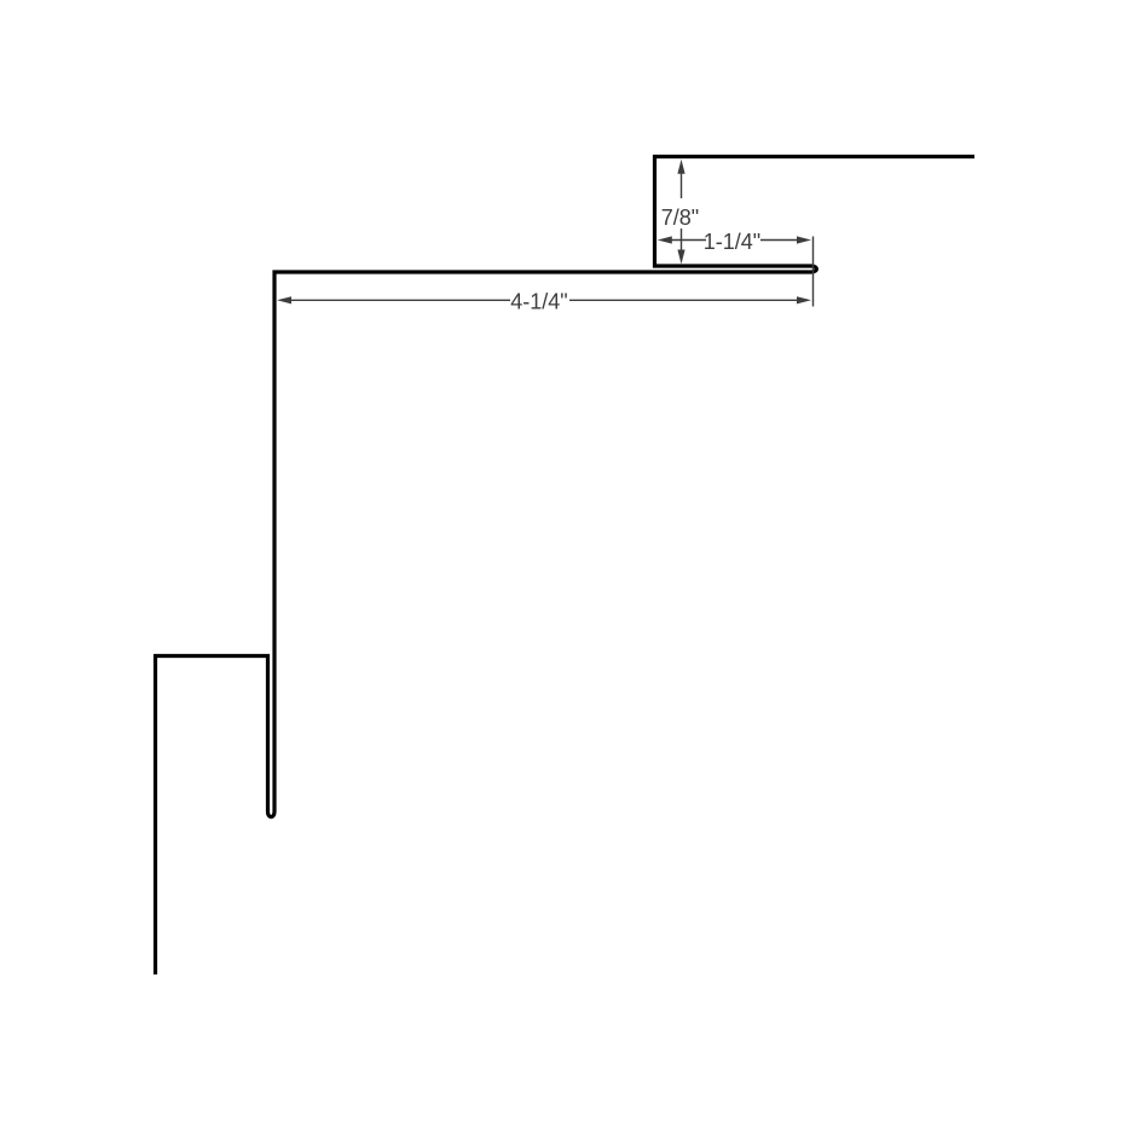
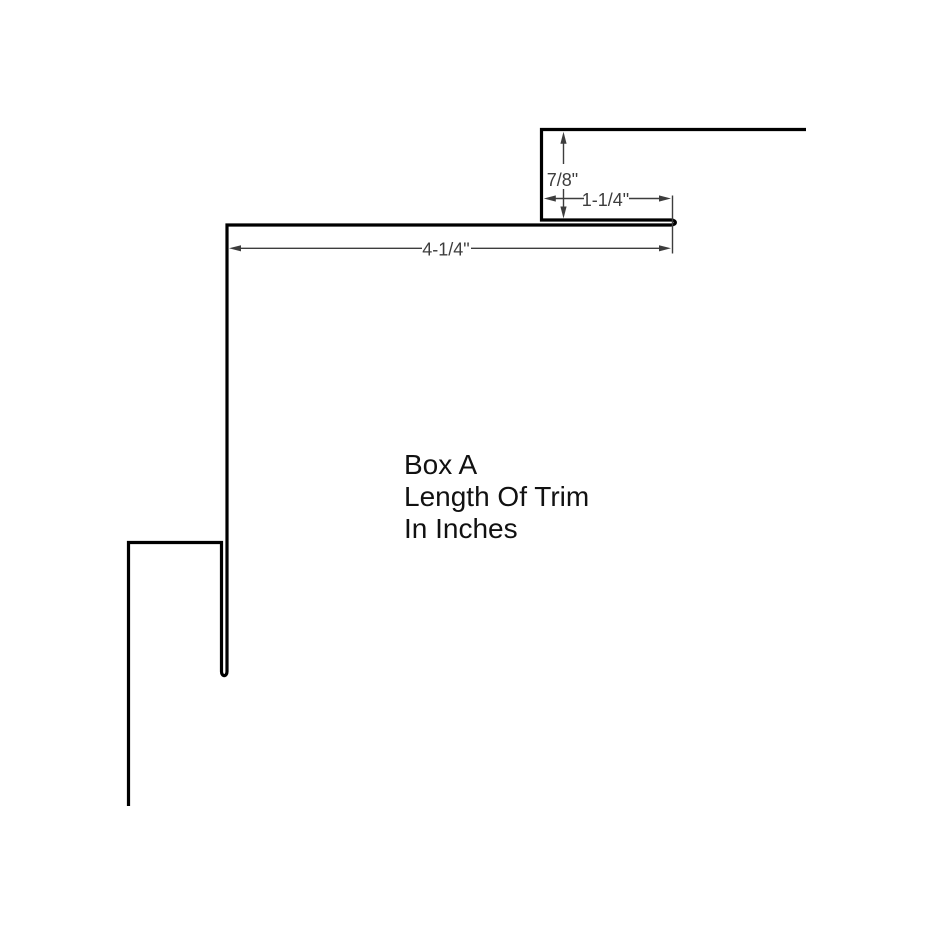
  7/8"
  1-1/4"
  4-1/4"
+ Box A
+ Length Of Trim
+ In Inches
